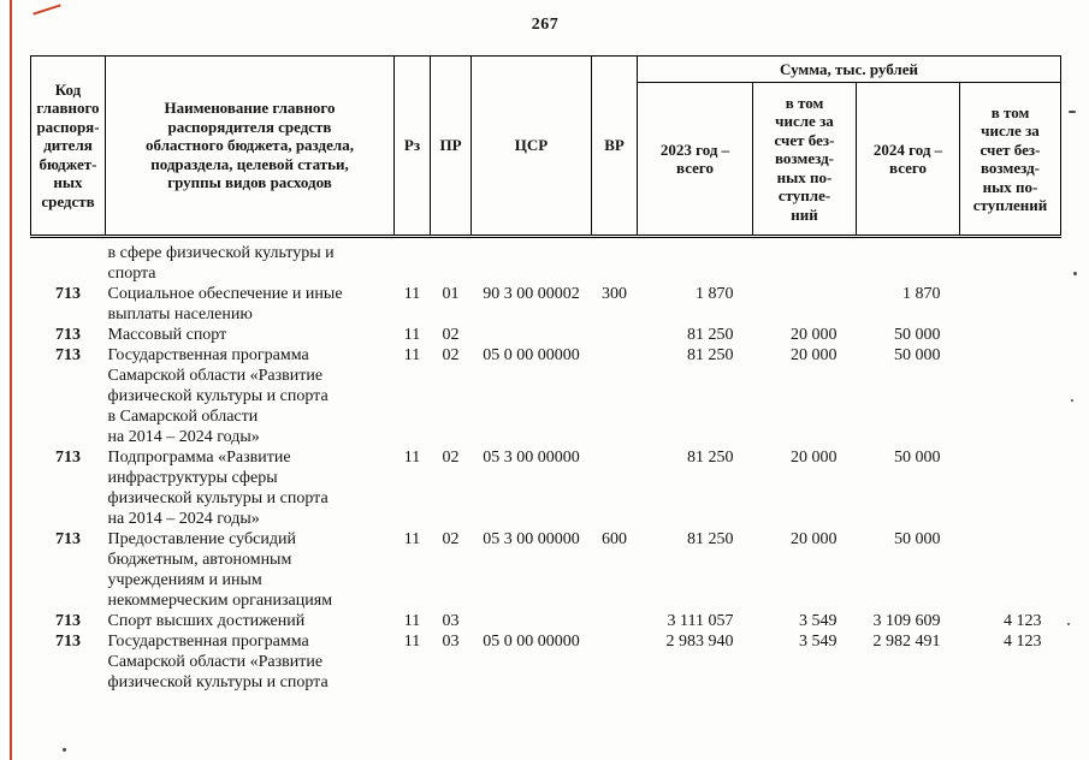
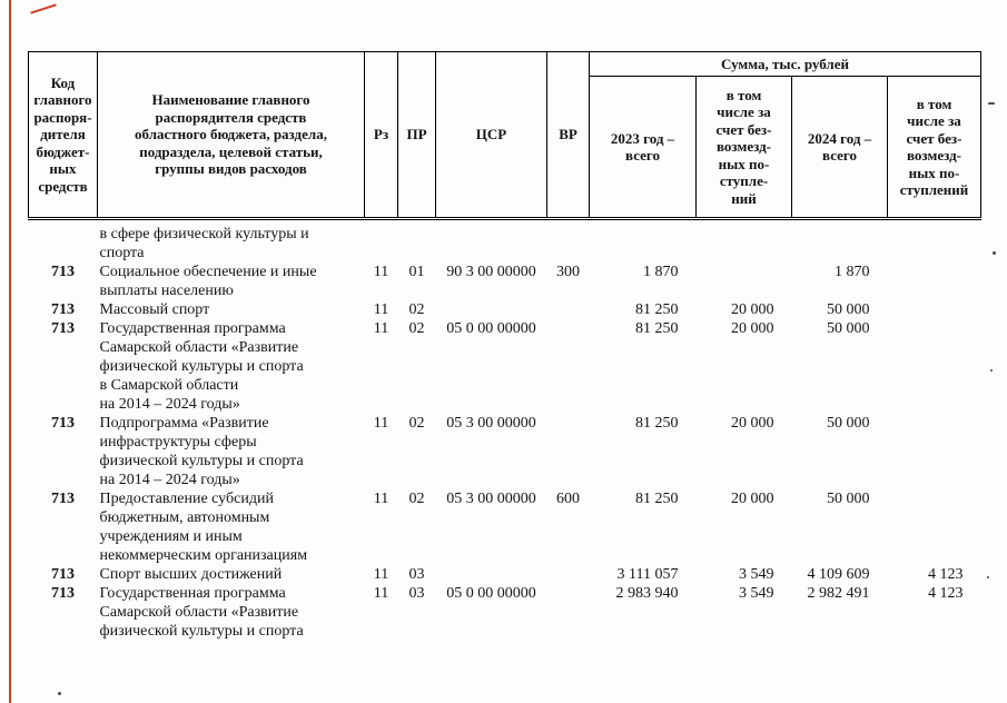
- 267
  Код главного распоря- дителя бюджет- ных средств	Наименование главного распорядителя средств областного бюджета, раздела, подраздела, целевой статьи, группы видов расходов	Рз	ПР	ЦСР	ВР	Сумма, тыс. рублей
  2023 год – всего	в том числе за счет без- возмезд- ных по- ступле- ний	2024 год – всего	в том числе за счет без- возмезд- ных по- ступлений
  	в сфере физической культуры и спорта
- 713	Социальное обеспечение и иные выплаты населению	11	01	90 3 00 00002	300	1 870		1 870
+ 713	Социальное обеспечение и иные выплаты населению	11	01	90 3 00 00000	300	1 870		1 870
  713	Массовый спорт	11	02			81 250	20 000	50 000
  713	Государственная программа Самарской области «Развитие физической культуры и спорта в Самарской области на 2014 – 2024 годы»	11	02	05 0 00 00000		81 250	20 000	50 000
  713	Подпрограмма «Развитие инфраструктуры сферы физической культуры и спорта на 2014 – 2024 годы»	11	02	05 3 00 00000		81 250	20 000	50 000
  713	Предоставление субсидий бюджетным, автономным учреждениям и иным некоммерческим организациям	11	02	05 3 00 00000	600	81 250	20 000	50 000
- 713	Спорт высших достижений	11	03			3 111 057	3 549	3 109 609	4 123
+ 713	Спорт высших достижений	11	03			3 111 057	3 549	4 109 609	4 123
  713	Государственная программа Самарской области «Развитие физической культуры и спорта	11	03	05 0 00 00000		2 983 940	3 549	2 982 491	4 123
